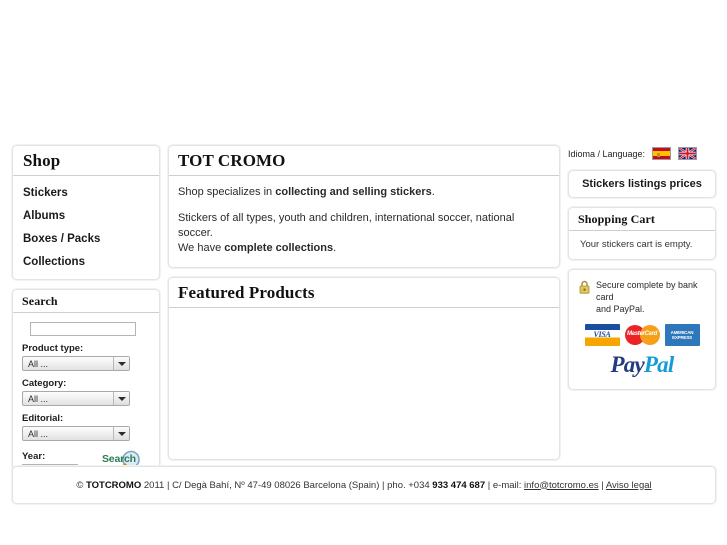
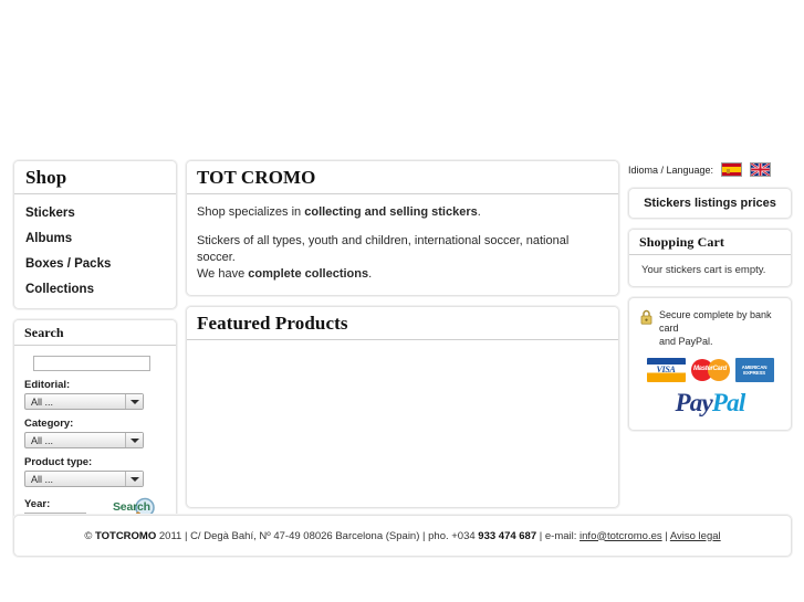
  Shop
  Stickers
  Albums
  Boxes / Packs
  Collections
  Search
- Product type:
+ Editorial:
  All ...
  Category:
  All ...
- Editorial:
+ Product type:
  All ...
  Year:
  Search
  TOT CROMO
  Shop specializes in collecting and selling stickers.
  Stickers of all types, youth and children, international soccer, national soccer.
  We have complete collections.
  Featured Products
  Idioma / Language:
  Stickers listings prices
  Shopping Cart
  Your stickers cart is empty.
  Secure complete by bank card
  and PayPal.
  VISA
  PayPal
  © TOTCROMO 2011 | C/ Degà Bahí, Nº 47-49 08026 Barcelona (Spain) | pho. +034 933 474 687 | e-mail: info@totcromo.es | Aviso legal
